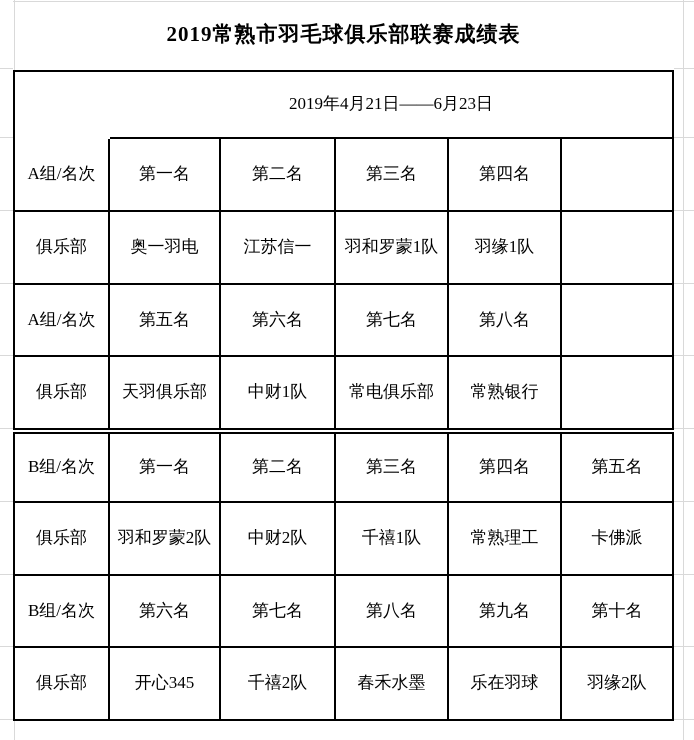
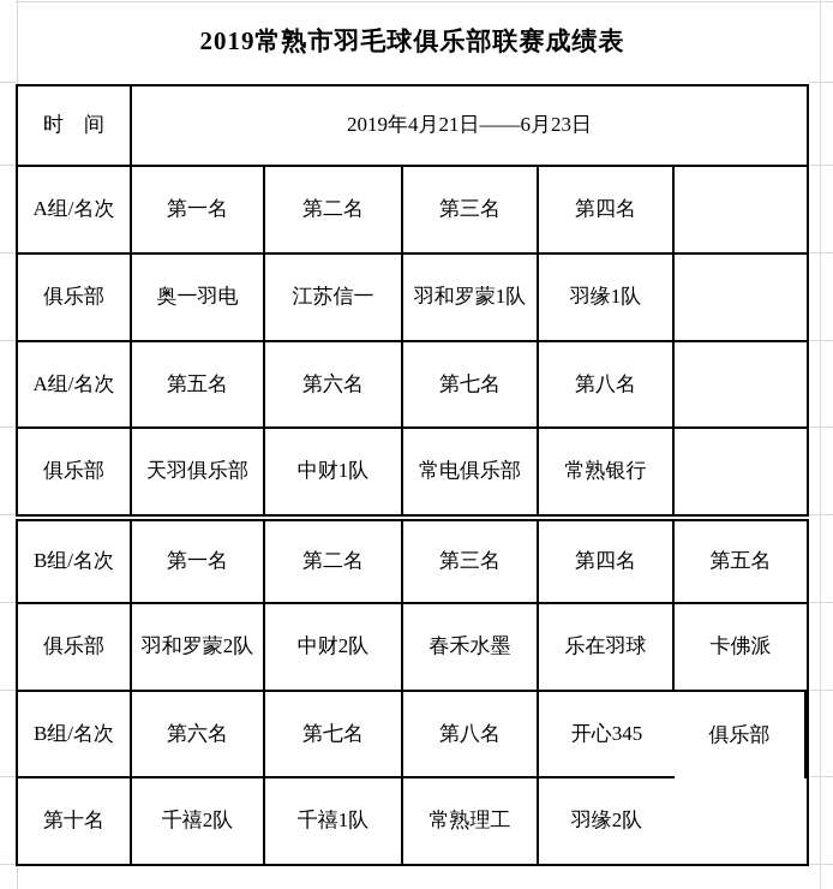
  2019常熟市羽毛球俱乐部联赛成绩表
+ 时 间
  2019年4月21日——6月23日
  A组/名次
  第一名
  第二名
  第三名
  第四名
  俱乐部
  奥一羽电
  江苏信一
  羽和罗蒙1队
  羽缘1队
  A组/名次
  第五名
  第六名
  第七名
  第八名
  俱乐部
  天羽俱乐部
  中财1队
  常电俱乐部
  常熟银行
  B组/名次
  第一名
  第二名
  第三名
  第四名
  第五名
  俱乐部
  羽和罗蒙2队
  中财2队
- 千禧1队
+ 春禾水墨
- 常熟理工
+ 乐在羽球
  卡佛派
  B组/名次
  第六名
  第七名
  第八名
- 第九名
- 第十名
+ 开心345
  俱乐部
- 开心345
+ 第十名
  千禧2队
- 春禾水墨
+ 千禧1队
- 乐在羽球
+ 常熟理工
  羽缘2队
